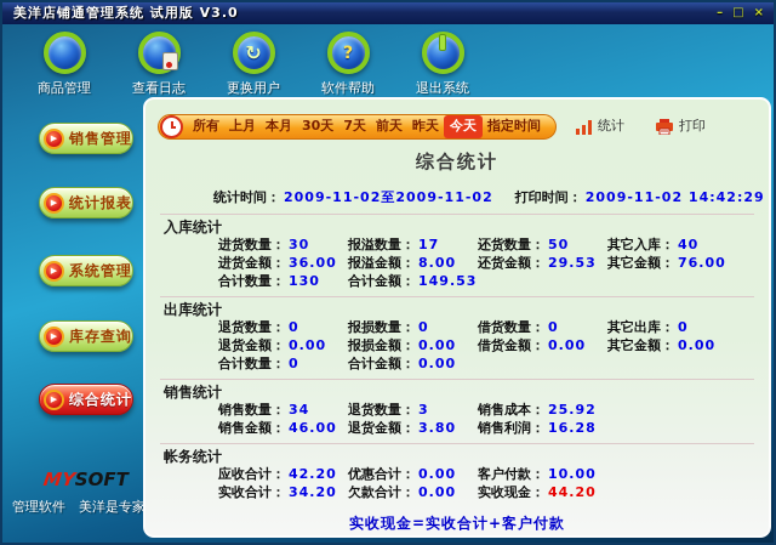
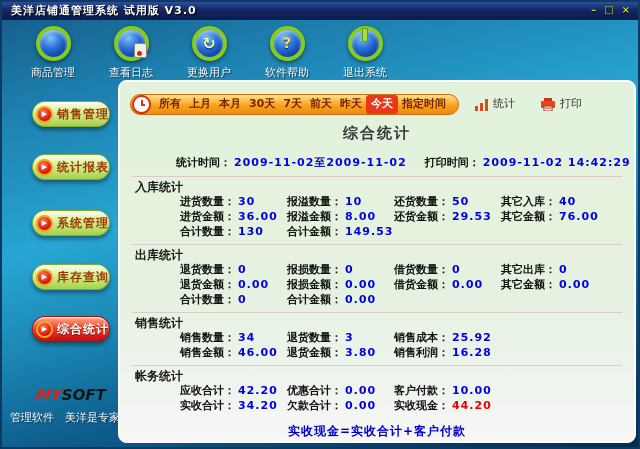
  美洋店铺通管理系统 试用版 V3.0
  –
  □
  ×
  商品管理
  查看日志
  ↻
  更换用户
  ?
  软件帮助
  退出系统
  ▶
  销售管理
  ▶
  统计报表
  ▶
  系统管理
  ▶
  库存查询
  ▶
  综合统计
  管理软件 美洋是专家
  所有
  上月
  本月
  30天
  7天
  前天
  昨天
  今天
  指定时间
  统计
  打印
  综合统计
  统计时间： 2009-11-02至2009-11-02
  打印时间： 2009-11-02 14:42:29
  入库统计
  进货数量： 30
- 报溢数量： 17
+ 报溢数量： 10
  还货数量： 50
  其它入库： 40
  进货金额： 36.00
  报溢金额： 8.00
  还货金额： 29.53
  其它金额： 76.00
  合计数量： 130
  合计金额： 149.53
  出库统计
  退货数量： 0
  报损数量： 0
  借货数量： 0
  其它出库： 0
  退货金额： 0.00
  报损金额： 0.00
  借货金额： 0.00
  其它金额： 0.00
  合计数量： 0
  合计金额： 0.00
  销售统计
  销售数量： 34
  退货数量： 3
  销售成本： 25.92
  销售金额： 46.00
  退货金额： 3.80
  销售利润： 16.28
  帐务统计
  应收合计： 42.20
  优惠合计： 0.00
  客户付款： 10.00
  实收合计： 34.20
  欠款合计： 0.00
  实收现金： 44.20
  实收现金=实收合计+客户付款
